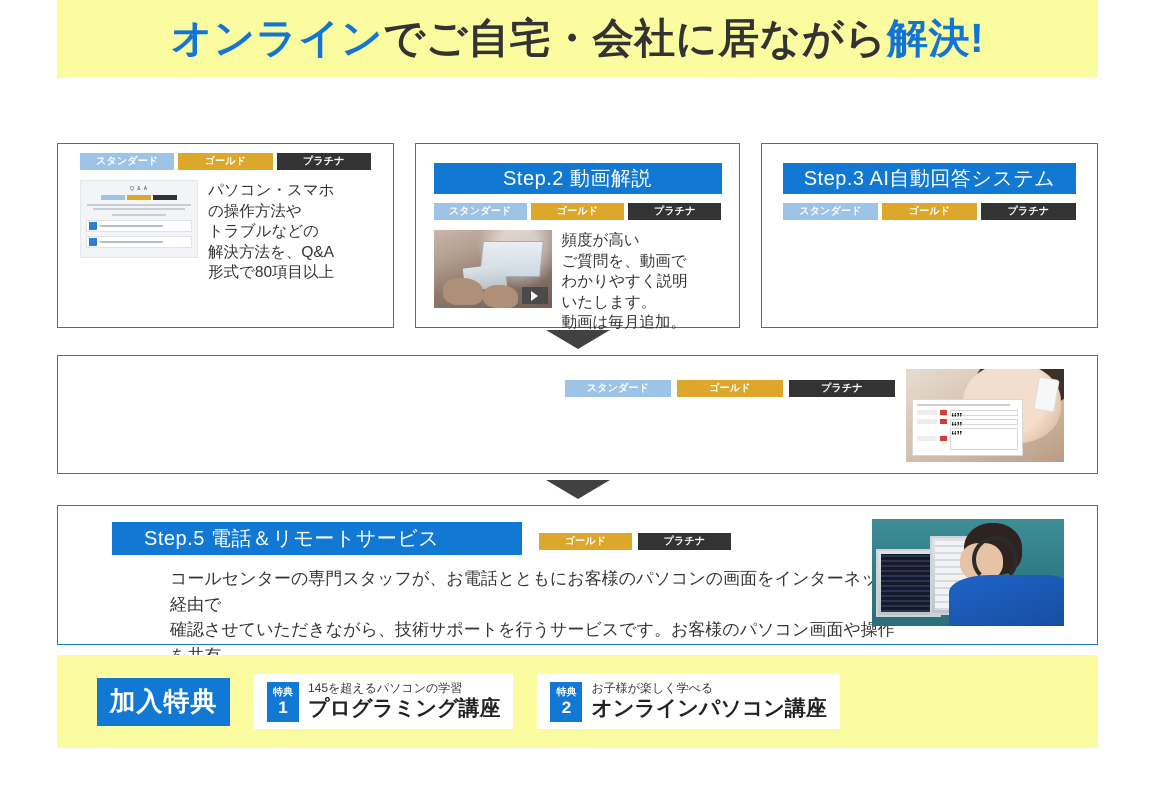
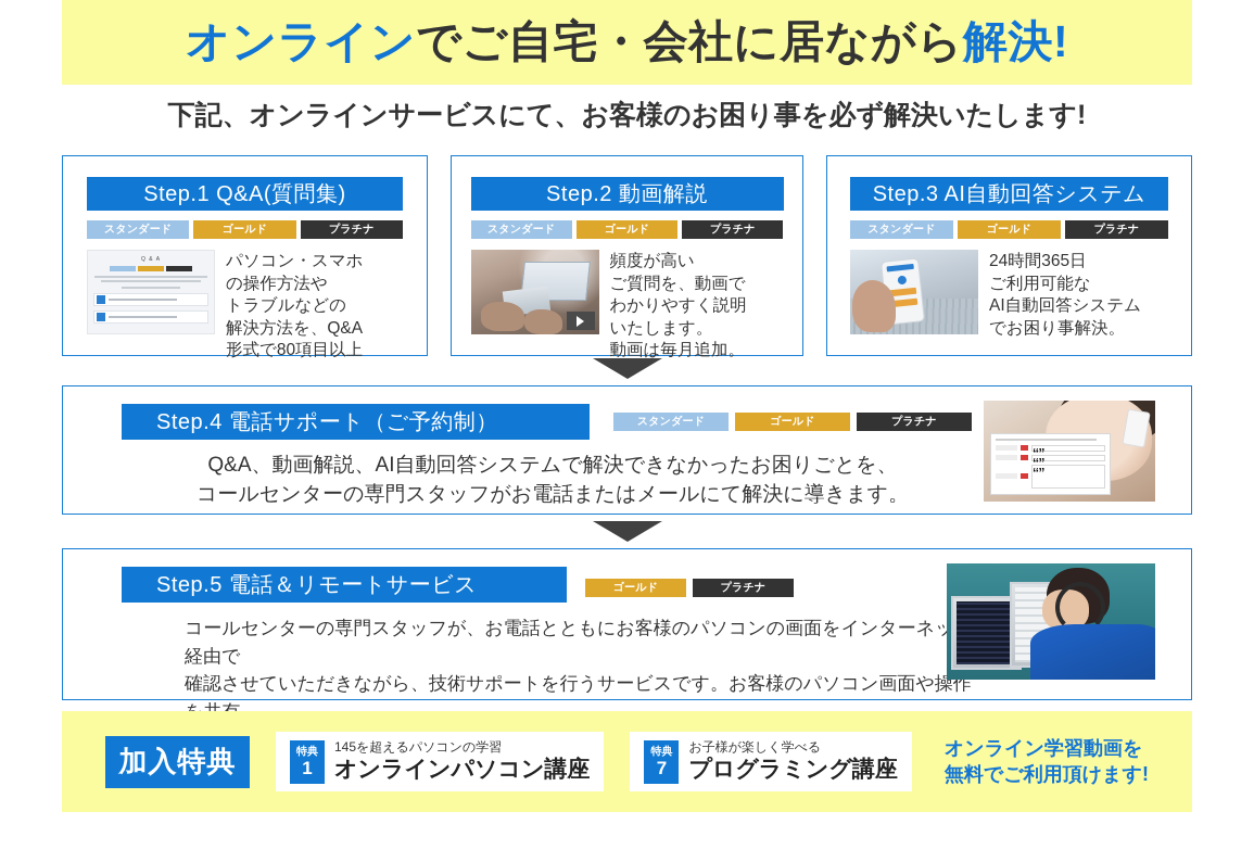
  オンラインでご自宅・会社に居ながら解決!
+ 下記、オンラインサービスにて、お客様のお困り事を必ず解決いたします!
+ Step.1 Q&A(質問集)
  スタンダード
  ゴールド
  プラチナ
  パソコン・スマホ
  の操作方法や
  トラブルなどの
  解決方法を、Q&A
  形式で80項目以上
  Step.2 動画解説
  スタンダード
  ゴールド
  プラチナ
  頻度が高い
  ご質問を、動画で
  わかりやすく説明
  いたします。
  動画は毎月追加。
  Step.3 AI自動回答システム
  スタンダード
  ゴールド
  プラチナ
+ 24時間365日
+ ご利用可能な
+ AI自動回答システム
+ でお困り事解決。
+ Step.4 電話サポート（ご予約制）
  スタンダード
  ゴールド
  プラチナ
+ Q&A、動画解説、AI自動回答システムで解決できなかったお困りごとを、
+ コールセンターの専門スタッフがお電話またはメールにて解決に導きます。
  Step.5 電話＆リモートサービス
  ゴールド
  プラチナ
  コールセンターの専門スタッフが、お電話とともにお客様のパソコンの画面をインターネッ経由で
  確認させていただきながら、技術サポートを行うサービスです。お客様のパソコン画面や操作
  加入特典
  特典
  1
  145を超えるパソコンの学習
- プログラミング講座
+ オンラインパソコン講座
  特典
- 2
+ 7
  お子様が楽しく学べる
- オンラインパソコン講座
+ プログラミング講座
+ オンライン学習動画を
+ 無料でご利用頂けます!
